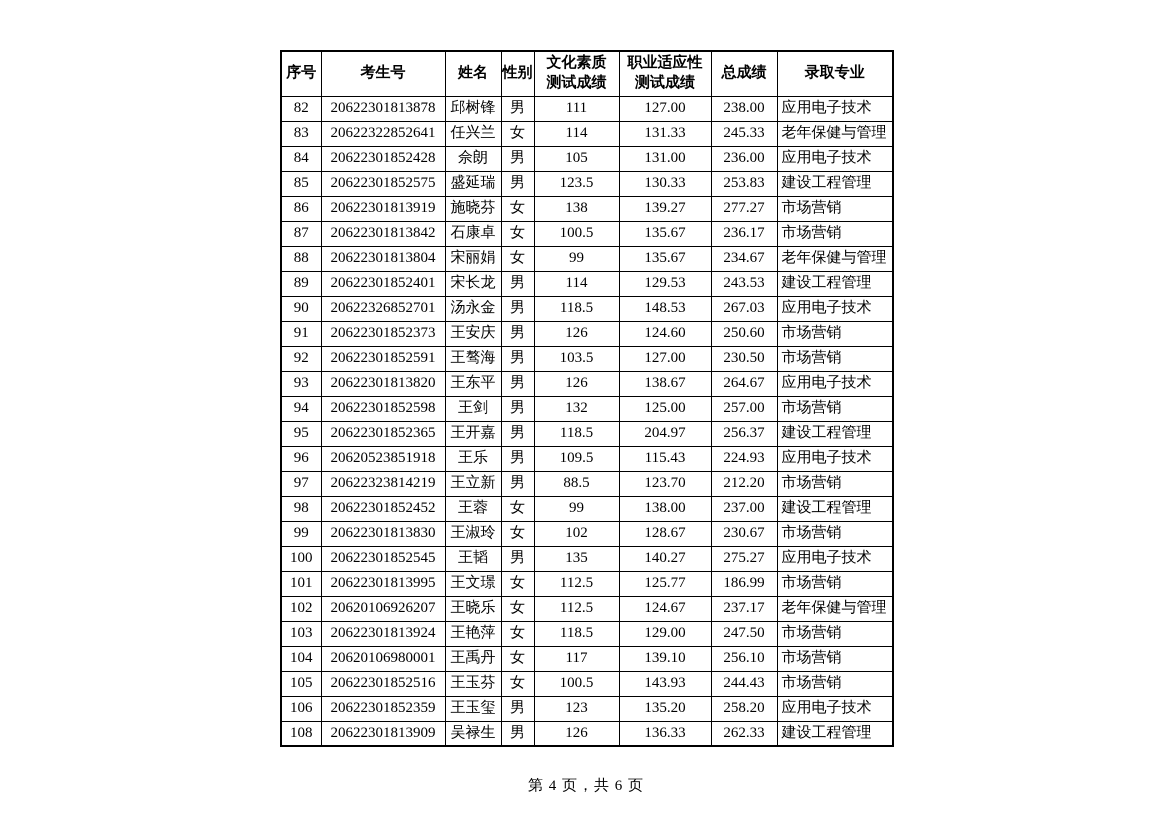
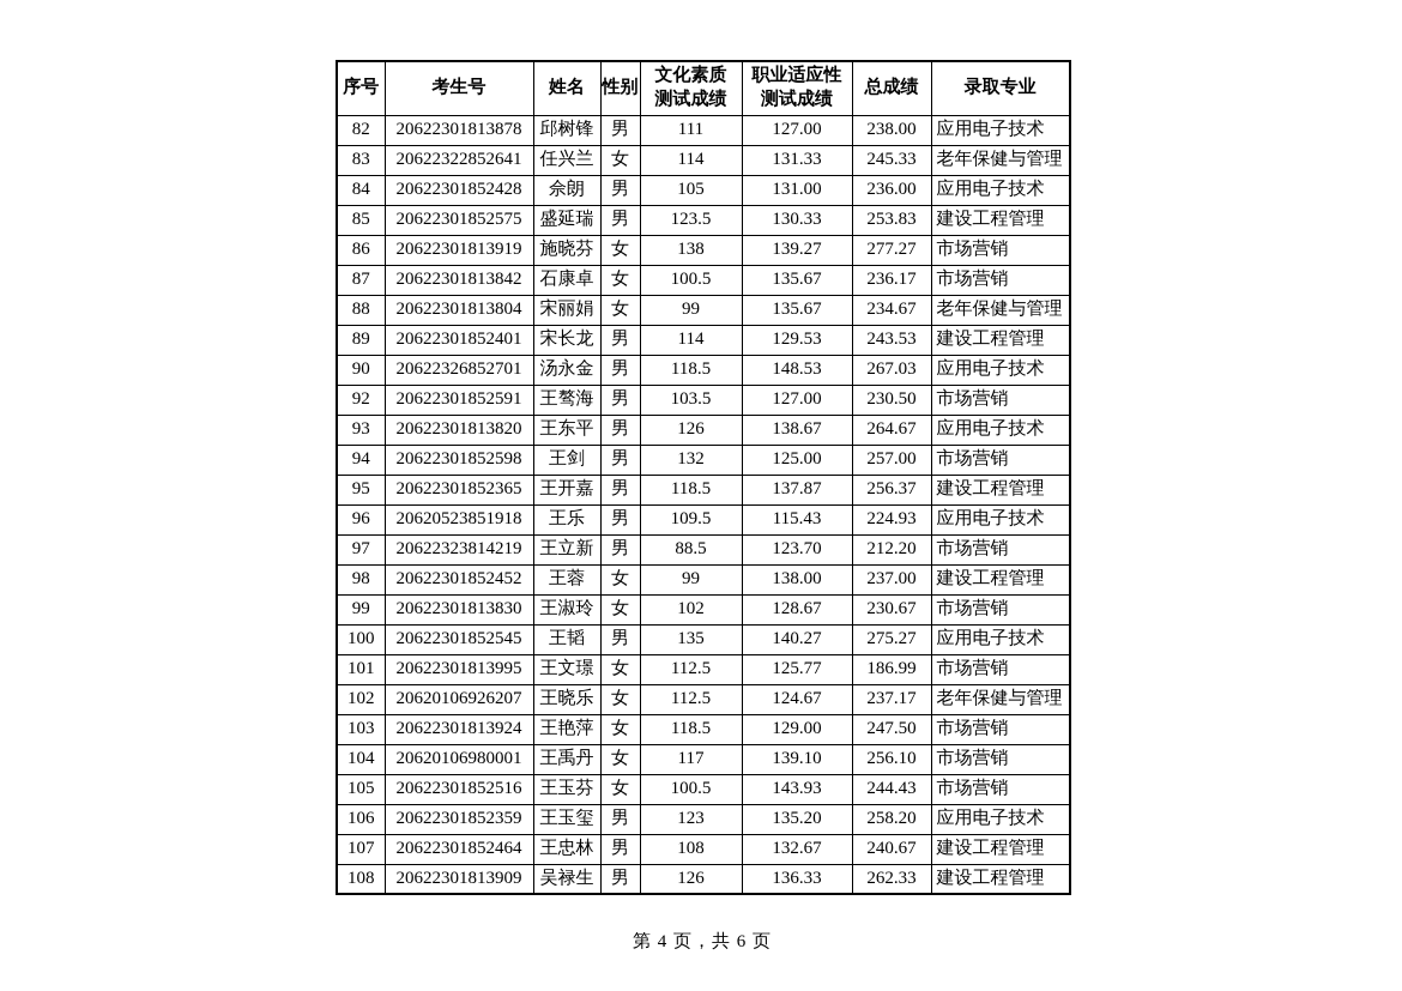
  序号	考生号	姓名	性别	文化素质 测试成绩	职业适应性 测试成绩	总成绩	录取专业
  82	20622301813878	邱树锋	男	111	127.00	238.00	应用电子技术
  83	20622322852641	任兴兰	女	114	131.33	245.33	老年保健与管理
  84	20622301852428	佘朗	男	105	131.00	236.00	应用电子技术
  85	20622301852575	盛延瑞	男	123.5	130.33	253.83	建设工程管理
  86	20622301813919	施晓芬	女	138	139.27	277.27	市场营销
  87	20622301813842	石康卓	女	100.5	135.67	236.17	市场营销
  88	20622301813804	宋丽娟	女	99	135.67	234.67	老年保健与管理
  89	20622301852401	宋长龙	男	114	129.53	243.53	建设工程管理
  90	20622326852701	汤永金	男	118.5	148.53	267.03	应用电子技术
- 91	20622301852373	王安庆	男	126	124.60	250.60	市场营销
  92	20622301852591	王骜海	男	103.5	127.00	230.50	市场营销
  93	20622301813820	王东平	男	126	138.67	264.67	应用电子技术
  94	20622301852598	王剑	男	132	125.00	257.00	市场营销
- 95	20622301852365	王开嘉	男	118.5	204.97	256.37	建设工程管理
+ 95	20622301852365	王开嘉	男	118.5	137.87	256.37	建设工程管理
  96	20620523851918	王乐	男	109.5	115.43	224.93	应用电子技术
  97	20622323814219	王立新	男	88.5	123.70	212.20	市场营销
  98	20622301852452	王蓉	女	99	138.00	237.00	建设工程管理
  99	20622301813830	王淑玲	女	102	128.67	230.67	市场营销
  100	20622301852545	王韬	男	135	140.27	275.27	应用电子技术
  101	20622301813995	王文璟	女	112.5	125.77	186.99	市场营销
  102	20620106926207	王晓乐	女	112.5	124.67	237.17	老年保健与管理
  103	20622301813924	王艳萍	女	118.5	129.00	247.50	市场营销
  104	20620106980001	王禹丹	女	117	139.10	256.10	市场营销
  105	20622301852516	王玉芬	女	100.5	143.93	244.43	市场营销
  106	20622301852359	王玉玺	男	123	135.20	258.20	应用电子技术
+ 107	20622301852464	王忠林	男	108	132.67	240.67	建设工程管理
  108	20622301813909	吴禄生	男	126	136.33	262.33	建设工程管理
  第 4 页，共 6 页
